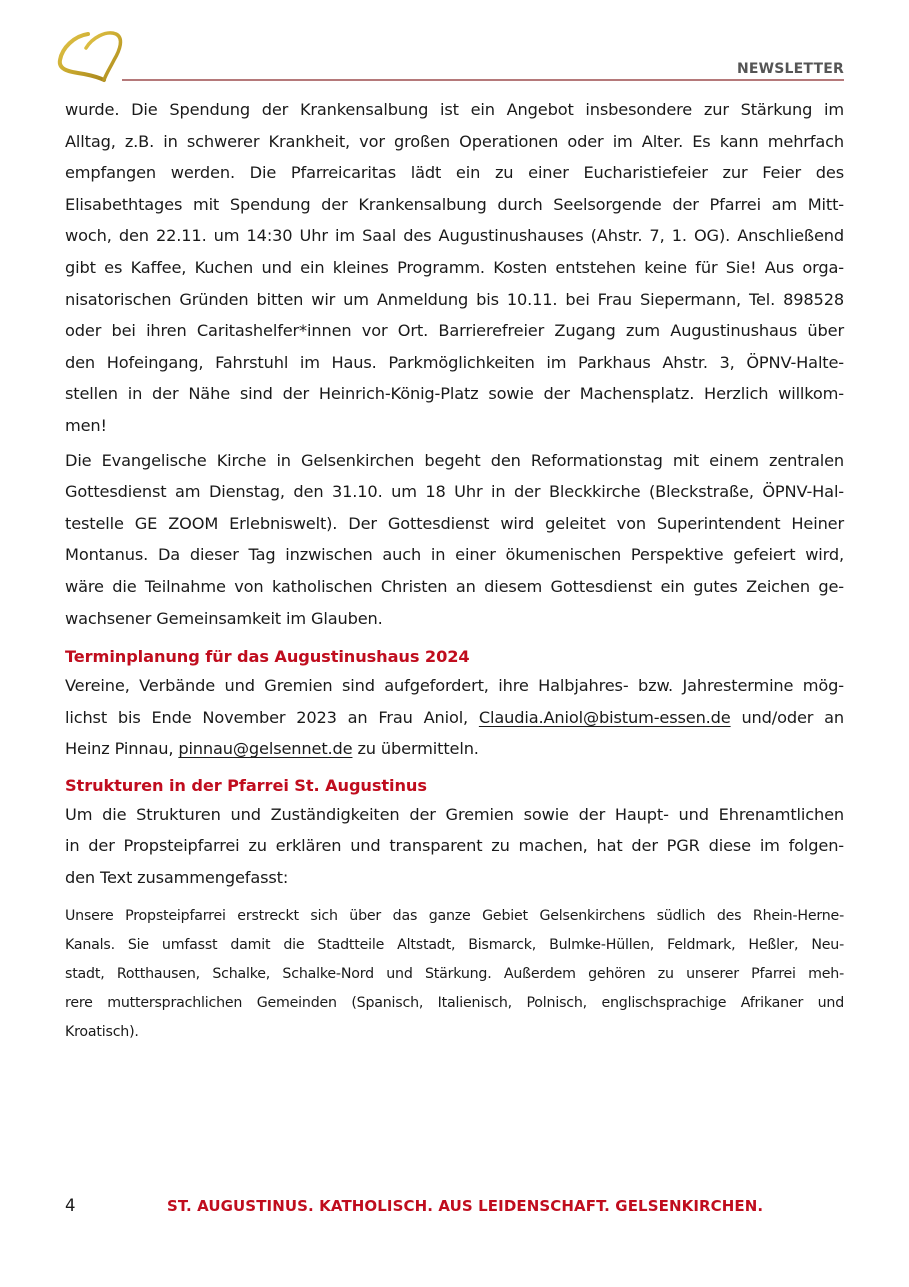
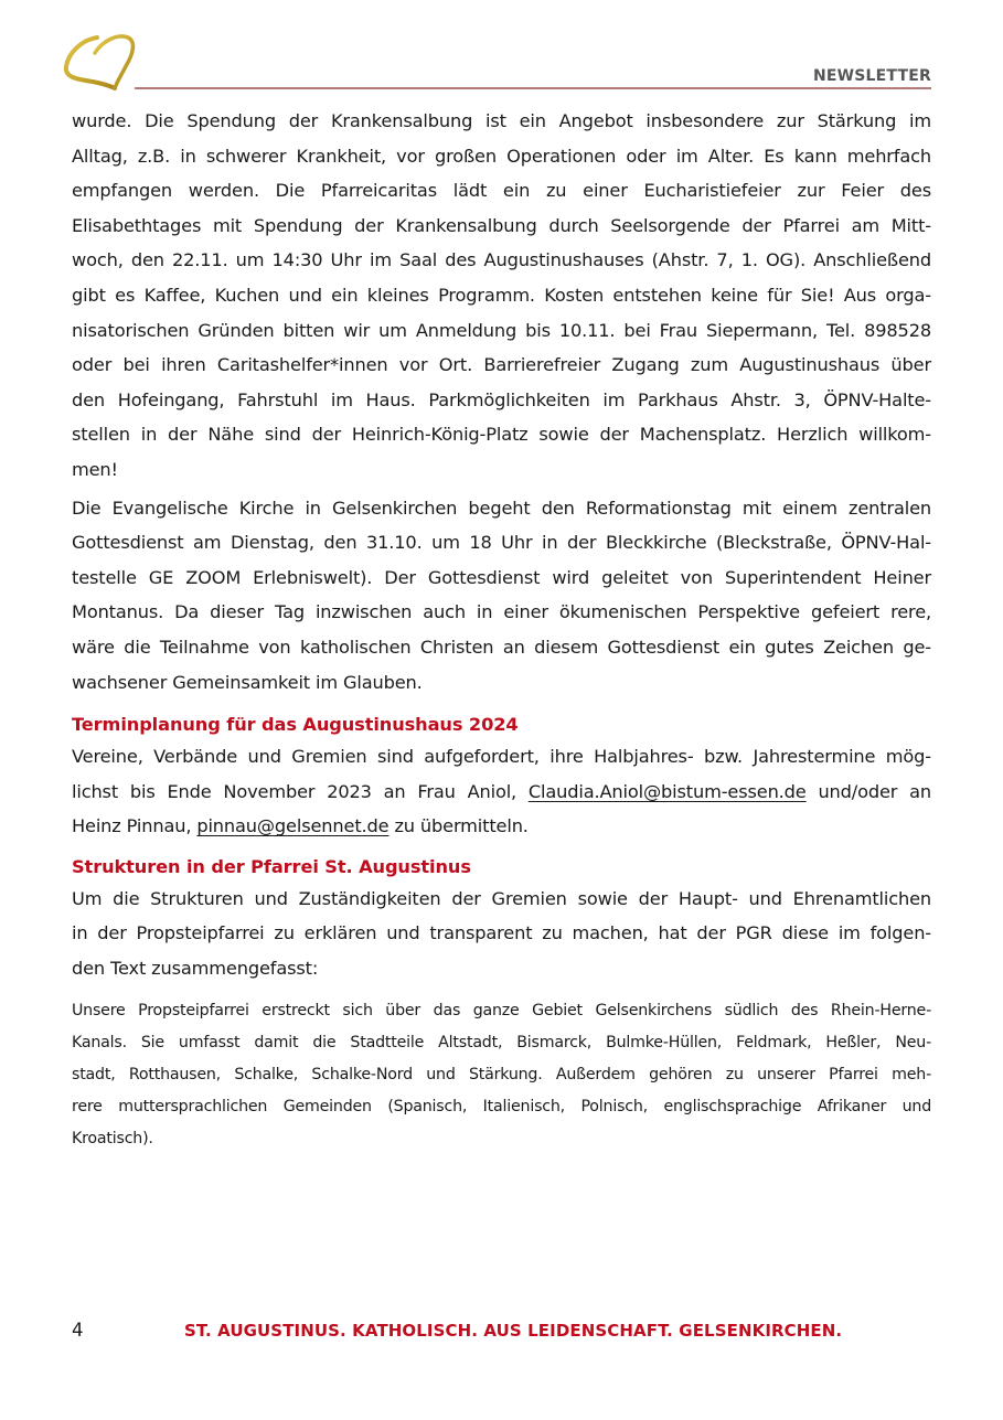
  NEWSLETTER
  wurde. Die Spendung der Krankensalbung ist ein Angebot insbesondere zur Stärkung im
  Alltag, z.B. in schwerer Krankheit, vor großen Operationen oder im Alter. Es kann mehrfach
  empfangen werden. Die Pfarreicaritas lädt ein zu einer Eucharistiefeier zur Feier des
  Elisabethtages mit Spendung der Krankensalbung durch Seelsorgende der Pfarrei am Mitt-
  woch, den 22.11. um 14:30 Uhr im Saal des Augustinushauses (Ahstr. 7, 1. OG). Anschließend
  gibt es Kaffee, Kuchen und ein kleines Programm. Kosten entstehen keine für Sie! Aus orga-
  nisatorischen Gründen bitten wir um Anmeldung bis 10.11. bei Frau Siepermann, Tel. 898528
  oder bei ihren Caritashelfer*innen vor Ort. Barrierefreier Zugang zum Augustinushaus über
  den Hofeingang, Fahrstuhl im Haus. Parkmöglichkeiten im Parkhaus Ahstr. 3, ÖPNV-Halte-
  stellen in der Nähe sind der Heinrich-König-Platz sowie der Machensplatz. Herzlich willkom-
  men!
  Die Evangelische Kirche in Gelsenkirchen begeht den Reformationstag mit einem zentralen
  Gottesdienst am Dienstag, den 31.10. um 18 Uhr in der Bleckkirche (Bleckstraße, ÖPNV-Hal-
  testelle GE ZOOM Erlebniswelt). Der Gottesdienst wird geleitet von Superintendent Heiner
- Montanus. Da dieser Tag inzwischen auch in einer ökumenischen Perspektive gefeiert wird,
+ Montanus. Da dieser Tag inzwischen auch in einer ökumenischen Perspektive gefeiert rere,
  wäre die Teilnahme von katholischen Christen an diesem Gottesdienst ein gutes Zeichen ge-
  wachsener Gemeinsamkeit im Glauben.
  Terminplanung für das Augustinushaus 2024
  Vereine, Verbände und Gremien sind aufgefordert, ihre Halbjahres- bzw. Jahrestermine mög-
  lichst bis Ende November 2023 an Frau Aniol, Claudia.Aniol@bistum-essen.de und/oder an
  Heinz Pinnau, pinnau@gelsennet.de zu übermitteln.
  Strukturen in der Pfarrei St. Augustinus
  Um die Strukturen und Zuständigkeiten der Gremien sowie der Haupt- und Ehrenamtlichen
  in der Propsteipfarrei zu erklären und transparent zu machen, hat der PGR diese im folgen-
  den Text zusammengefasst:
  Unsere Propsteipfarrei erstreckt sich über das ganze Gebiet Gelsenkirchens südlich des Rhein-Herne-
  Kanals. Sie umfasst damit die Stadtteile Altstadt, Bismarck, Bulmke-Hüllen, Feldmark, Heßler, Neu-
  stadt, Rotthausen, Schalke, Schalke-Nord und Stärkung. Außerdem gehören zu unserer Pfarrei meh-
  rere muttersprachlichen Gemeinden (Spanisch, Italienisch, Polnisch, englischsprachige Afrikaner und
  Kroatisch).
  4
  ST. AUGUSTINUS. KATHOLISCH. AUS LEIDENSCHAFT. GELSENKIRCHEN.
